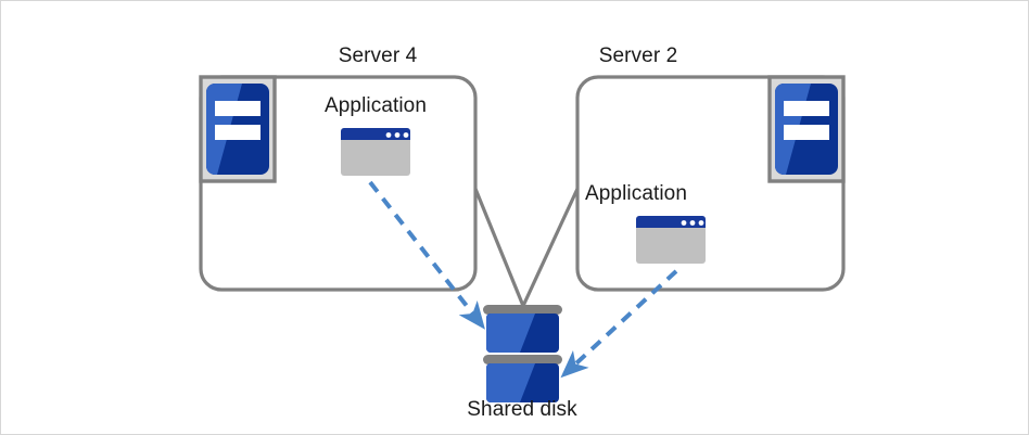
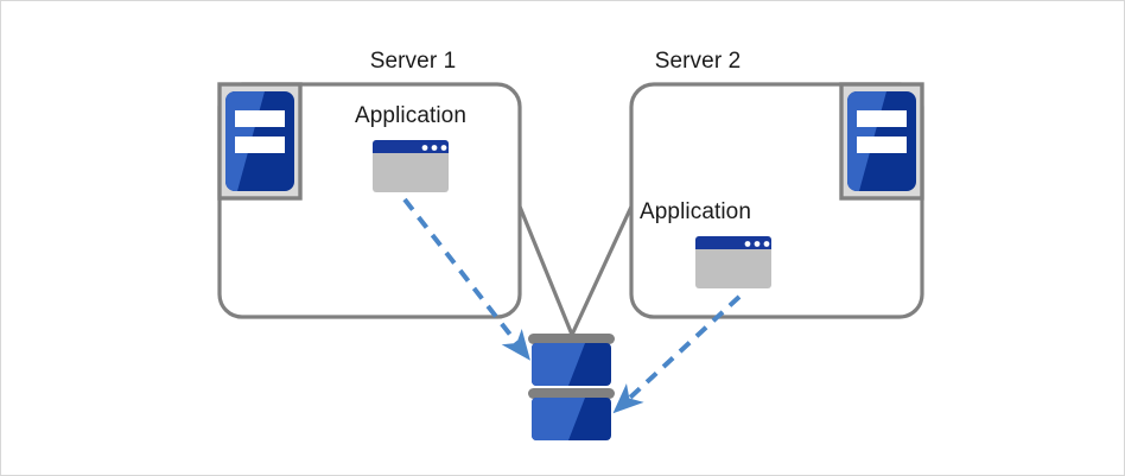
- Server 4
+ Server 1
  Server 2
  Application
  Application
- Shared disk
